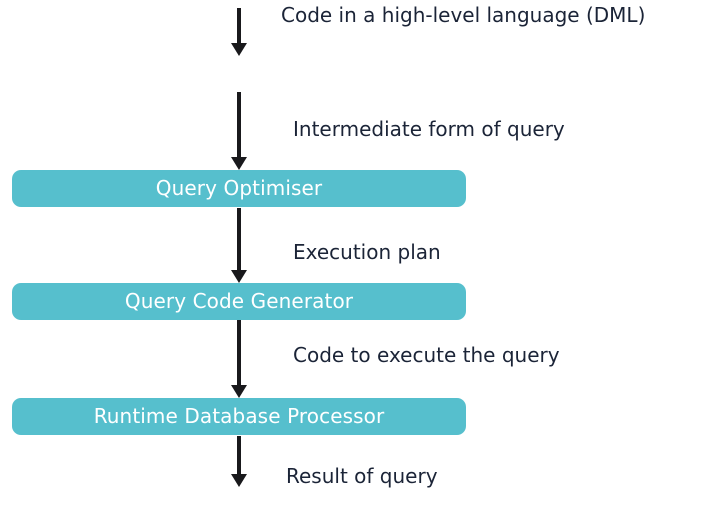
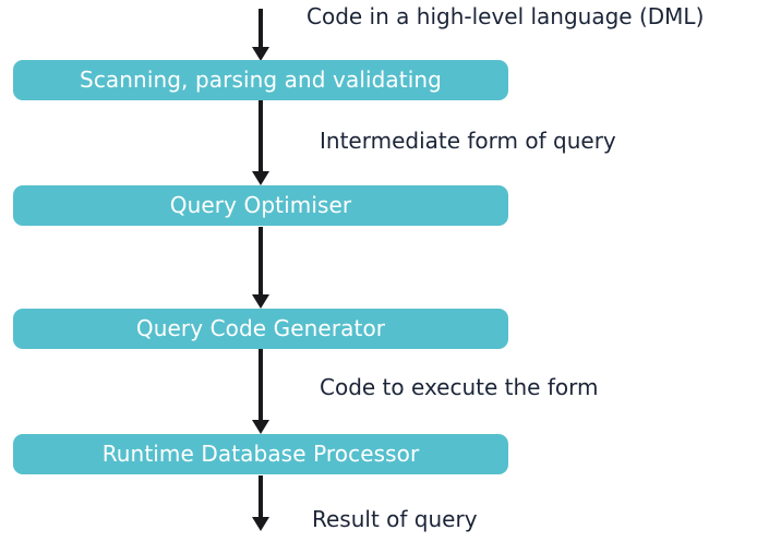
+ Scanning, parsing and validating
  Query Optimiser
  Query Code Generator
  Runtime Database Processor
  Code in a high-level language (DML)
  Intermediate form of query
- Execution plan
- Code to execute the query
+ Code to execute the form
  Result of query
